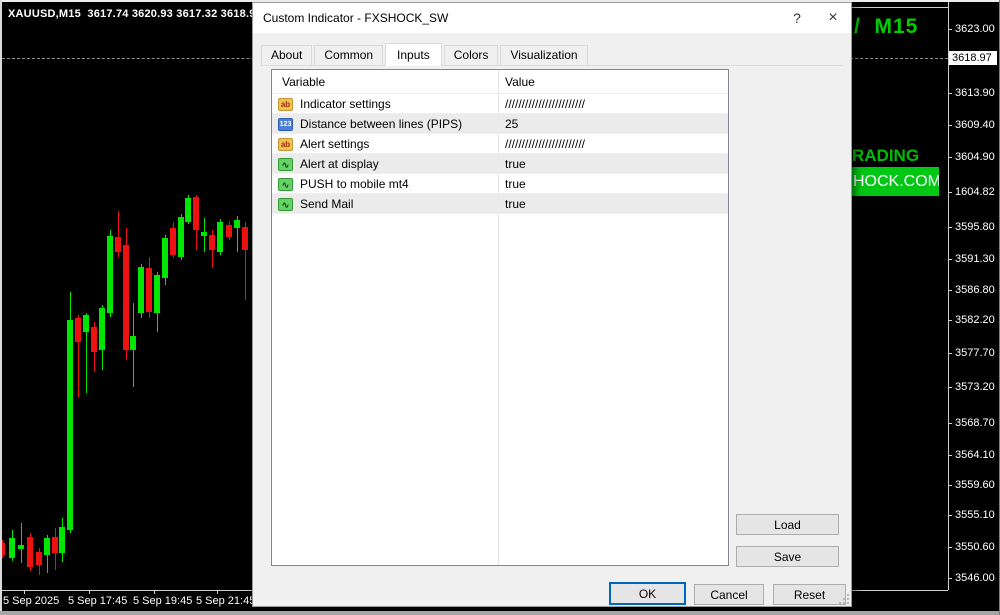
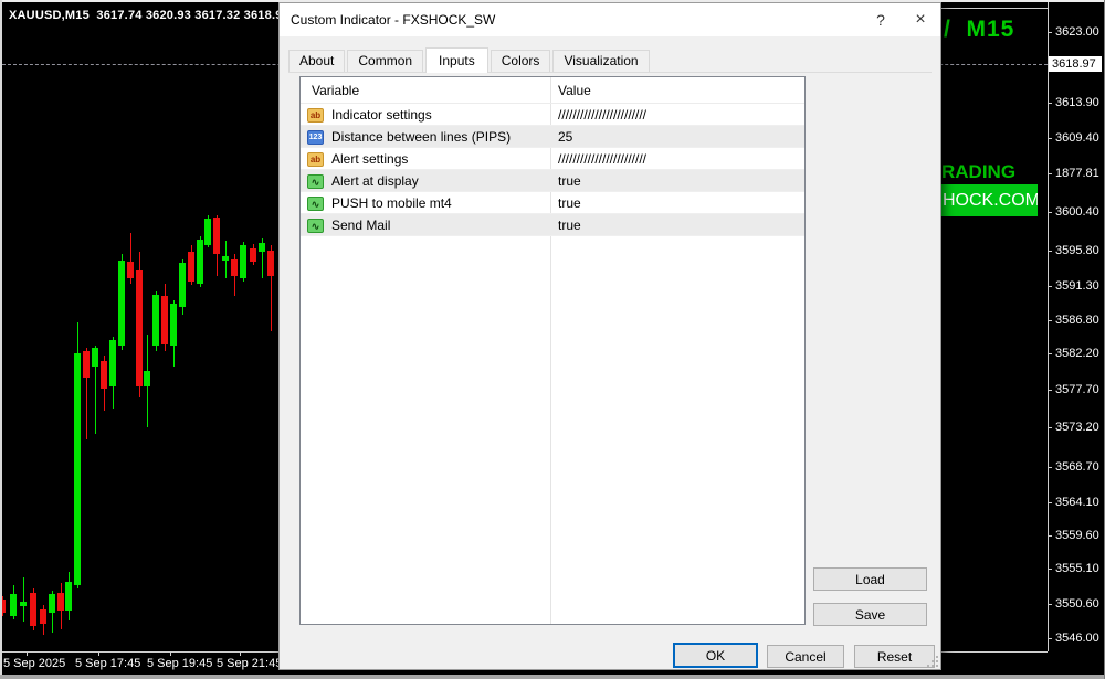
  XAUUSD,M15 3617.74 3620.93 3617.32 3618.
  / M15
  RADING
  HOCK.COM
  3623.00
  3613.90
  3609.40
- 3604.90
+ 1877.81
- 1604.82
+ 3600.40
  3595.80
  3591.30
  3586.80
  3582.20
  3577.70
  3573.20
  3568.70
  3564.10
  3559.60
  3555.10
  3550.60
  3546.00
  3618.97
  5 Sep 2025
  5 Sep 17:45
  5 Sep 19:45
  5 Sep 21:4
  Custom Indicator - FXSHOCK_SW
  ?
  ×
  About
  Common
  Inputs
  Colors
  Visualization
  Variable
  Value
  ab
  Indicator settings
  ////////////////////////
  Distance between lines (PIPS)
  25
  ab
  Alert settings
  ////////////////////////
  ∿
  Alert at display
  true
  ∿
  PUSH to mobile mt4
  true
  ∿
  Send Mail
  true
  Load
  Save
  OK
  Cancel
  Reset
